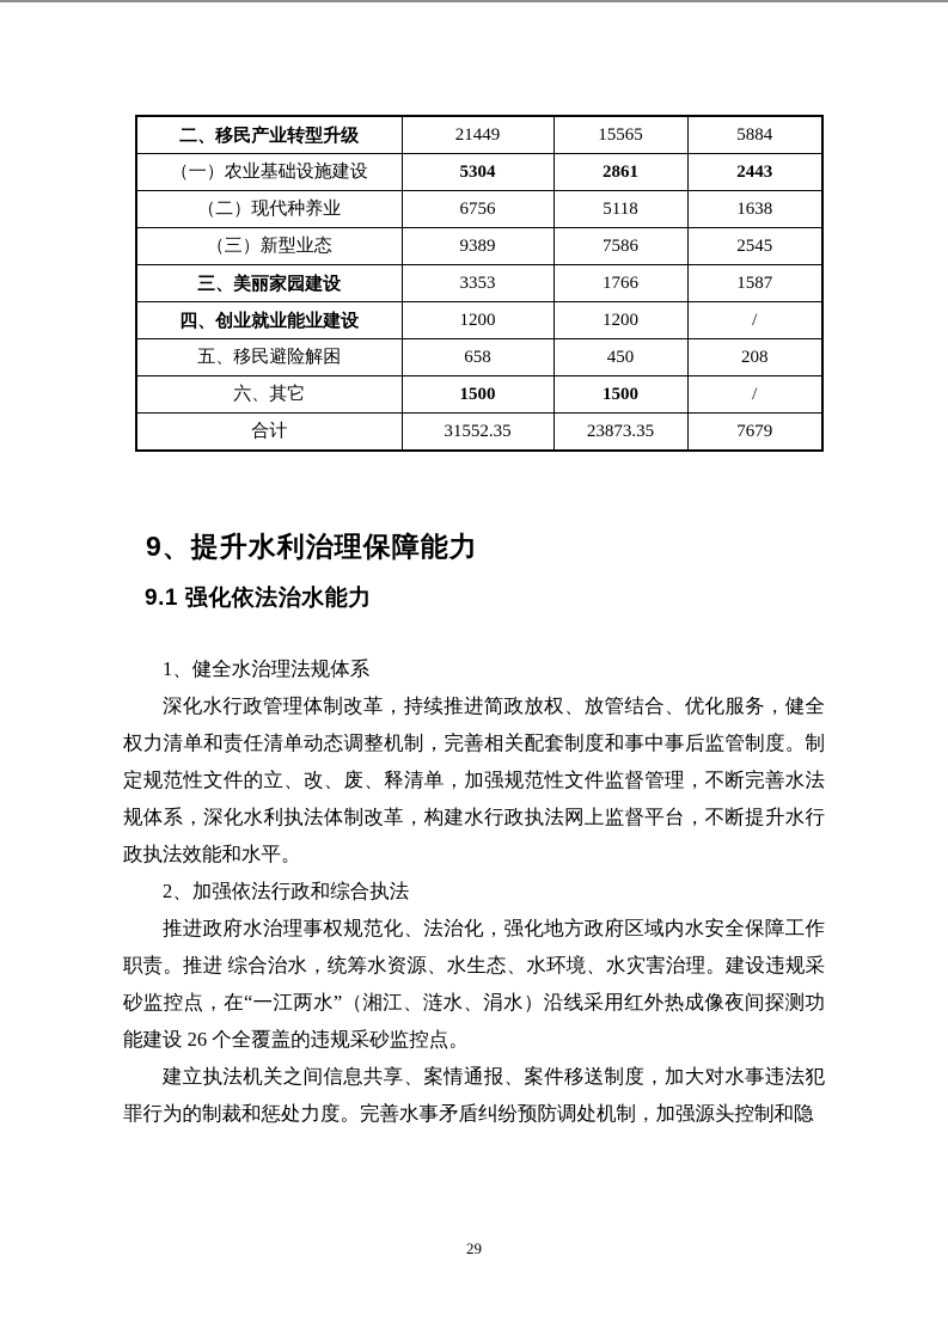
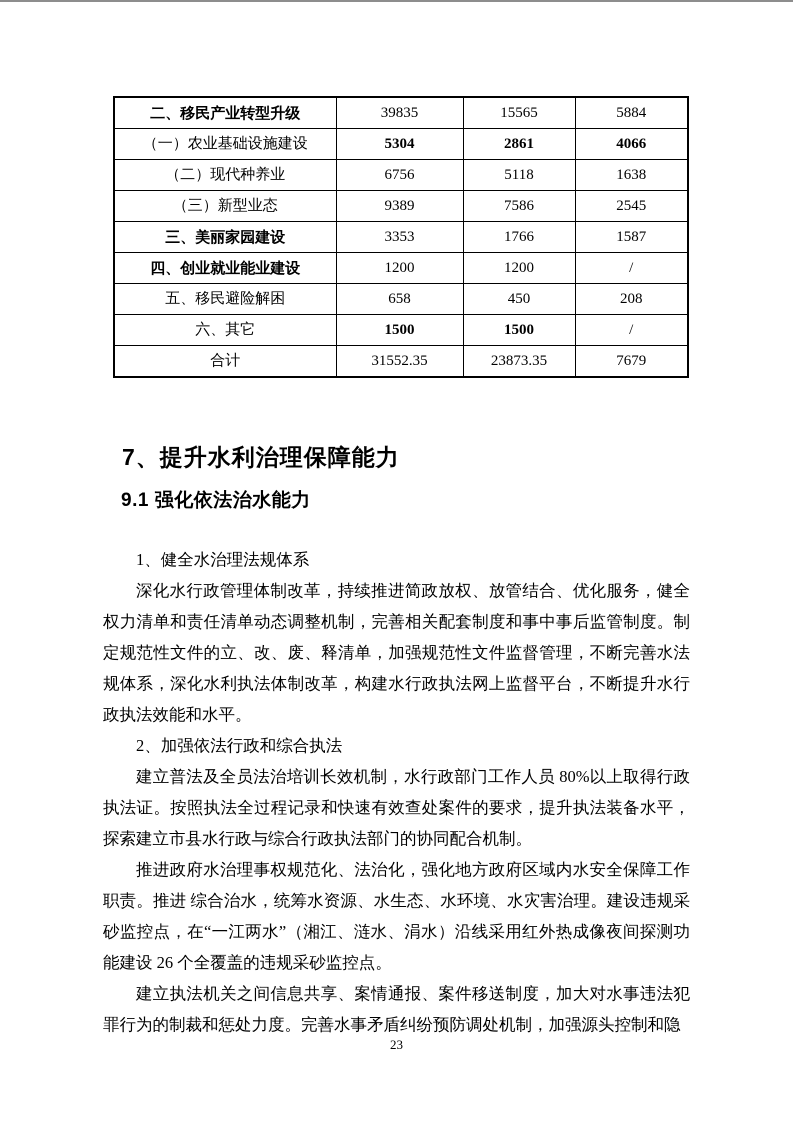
- 二、移民产业转型升级	21449	15565	5884
+ 二、移民产业转型升级	39835	15565	5884
- （一）农业基础设施建设	5304	2861	2443
+ （一）农业基础设施建设	5304	2861	4066
  （二）现代种养业	6756	5118	1638
  （三）新型业态	9389	7586	2545
  三、美丽家园建设	3353	1766	1587
  四、创业就业能业建设	1200	1200	/
  五、移民避险解困	658	450	208
  六、其它	1500	1500	/
  合计	31552.35	23873.35	7679
- 9、提升水利治理保障能力
+ 7、提升水利治理保障能力
  9.1 强化依法治水能力
  1、健全水治理法规体系
  深化水行政管理体制改革，持续推进简政放权、放管结合、优化服务，健全权力清单和责任清单动态调整机制，完善相关配套制度和事中事后监管制度。制定规范性文件的立、改、废、释清单，加强规范性文件监督管理，不断完善水法规体系，深化水利执法体制改革，构建水行政执法网上监督平台，不断提升水行政执法效能和水平。
  2、加强依法行政和综合执法
+ 建立普法及全员法治培训长效机制，水行政部门工作人员 80%以上取得行政执法证。按照执法全过程记录和快速有效查处案件的要求，提升执法装备水平，探索建立市县水行政与综合行政执法部门的协同配合机制。
  推进政府水治理事权规范化、法治化，强化地方政府区域内水安全保障工作职责。推进 综合治水，统筹水资源、水生态、水环境、水灾害治理。建设违规采砂监控点，在“一江两水”（湘江、涟水、涓水）沿线采用红外热成像夜间探测功能建设 26 个全覆盖的违规采砂监控点。
  建立执法机关之间信息共享、案情通报、案件移送制度，加大对水事违法犯罪行为的制裁和惩处力度。完善水事矛盾纠纷预防调处机制，加强源头控制和隐
- 29
+ 23
